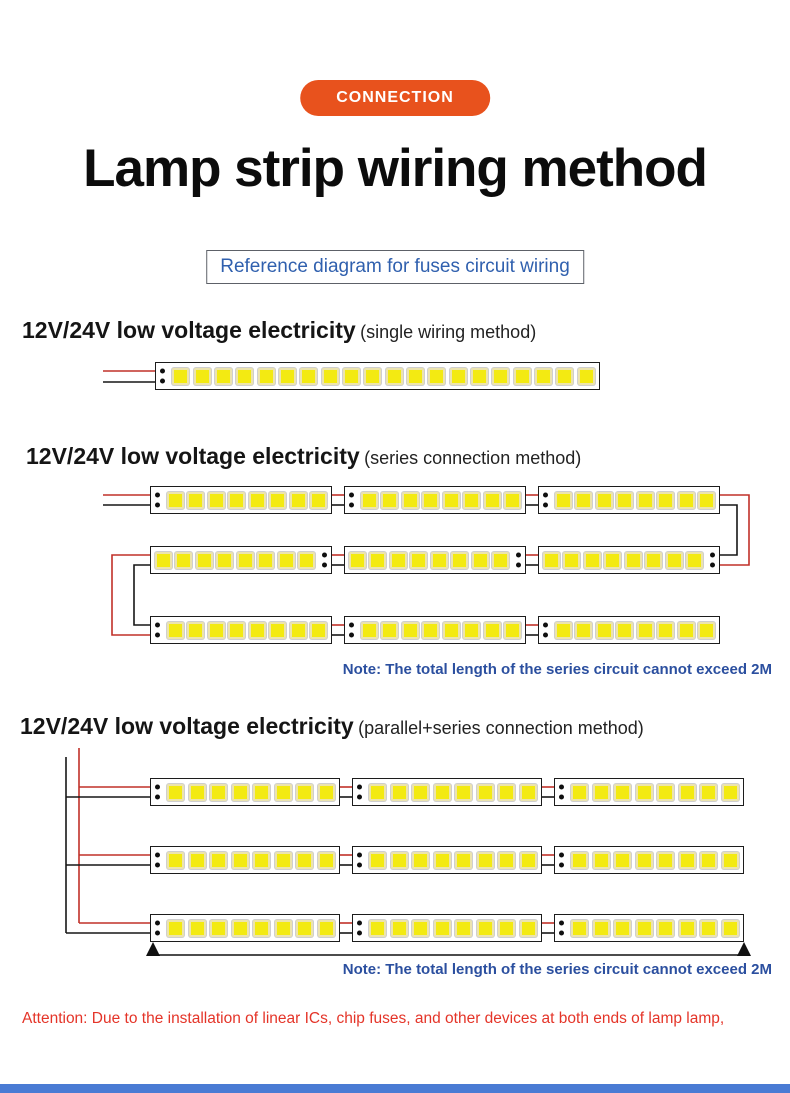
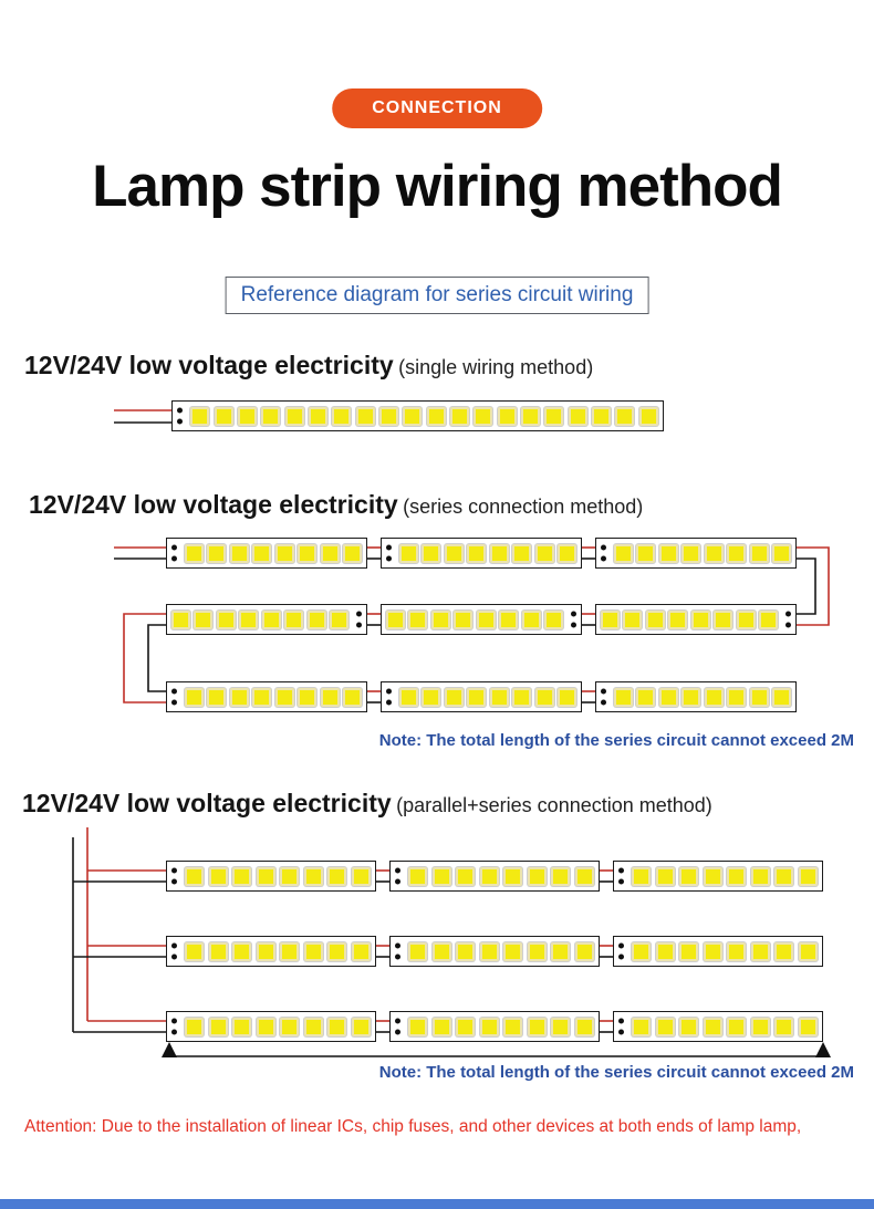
  CONNECTION
  Lamp strip wiring method
- Reference diagram for fuses circuit wiring
+ Reference diagram for series circuit wiring
  12V/24V low voltage electricity (single wiring method)
  12V/24V low voltage electricity (series connection method)
  12V/24V low voltage electricity (parallel+series connection method)
  Note: The total length of the series circuit cannot exceed 2M
  Note: The total length of the series circuit cannot exceed 2M
  Attention: Due to the installation of linear ICs, chip fuses, and other devices at both ends of lamp lamp,
